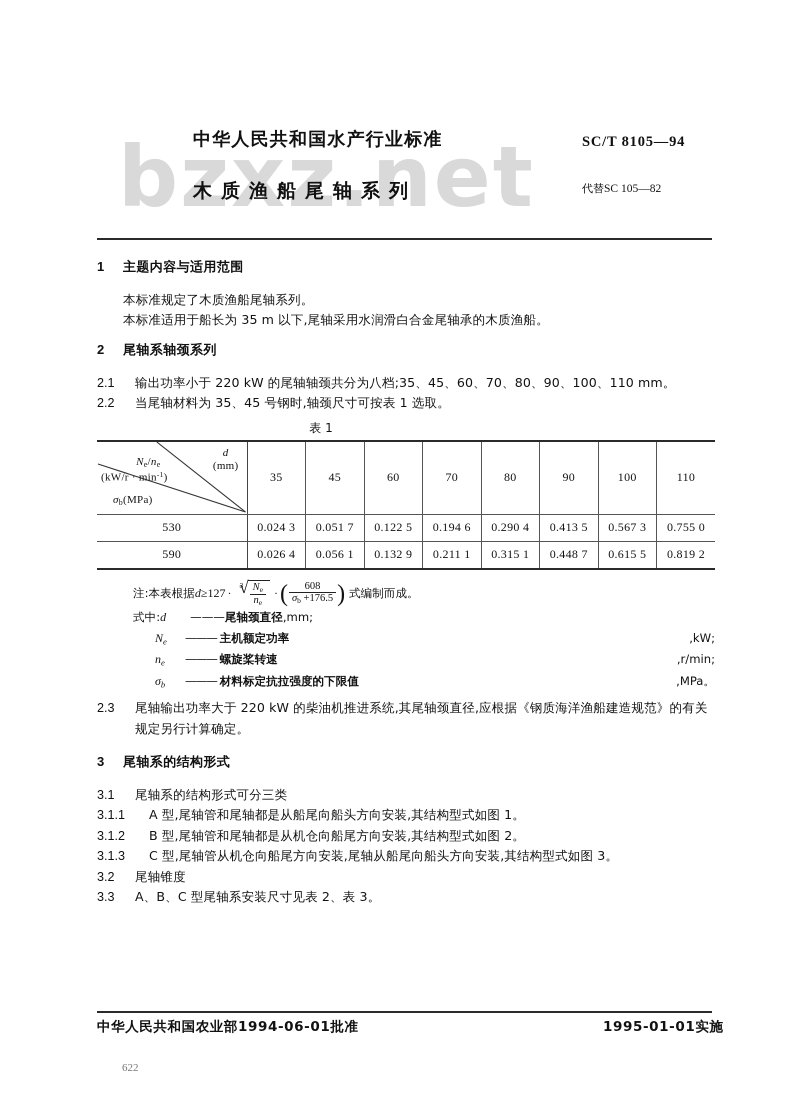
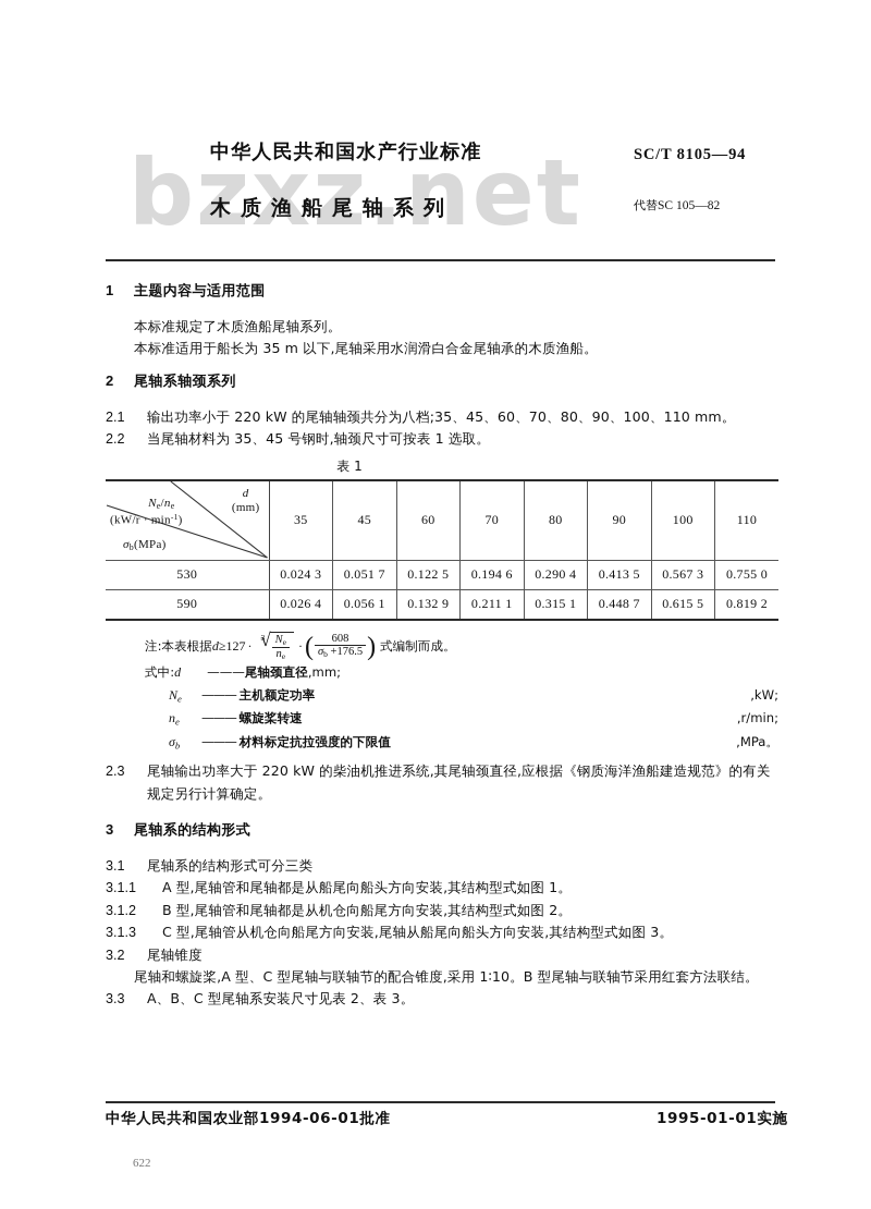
  bzxz.net
  中华人民共和国水产行业标准
  木质渔船尾轴系列
  SC/T 8105—94
  代替SC 105—82
  1 主题内容与适用范围
  本标准规定了木质渔船尾轴系列。
  本标准适用于船长为 35 m 以下,尾轴采用水润滑白合金尾轴承的木质渔船。
  2 尾轴系轴颈系列
  2.1
  输出功率小于 220 kW 的尾轴轴颈共分为八档;35、45、60、70、80、90、100、110 mm。
  2.2
  当尾轴材料为 35、45 号钢时,轴颈尺寸可按表 1 选取。
  表 1
  d (mm) Ne/ne (kW/r · min-1) σb(MPa)	35	45	60	70	80	90	100	110
  530	0.024 3	0.051 7	0.122 5	0.194 6	0.290 4	0.413 5	0.567 3	0.755 0
  590	0.026 4	0.056 1	0.132 9	0.211 1	0.315 1	0.448 7	0.615 5	0.819 2
  注:
  本表根据
  d
  ≥
  127
  ·
  3
  √
  Ne
  ne
  ·
  (
  608
  σb +176.5
  )
  式编制而成。
  式中:
  d
  ———
  尾轴颈直径
  ,mm;
  Ne
  ———
  主机额定功率
  ,kW;
  ne
  ———
  螺旋桨转速
  ,r/min;
  σb
  ———
  材料标定抗拉强度的下限值
  ,MPa。
  2.3
  尾轴输出功率大于 220 kW 的柴油机推进系统,其尾轴颈直径,应根据《钢质海洋渔船建造规范》的有关规定另行计算确定。
  3 尾轴系的结构形式
  3.1
  尾轴系的结构形式可分三类
  3.1.1
  A 型,尾轴管和尾轴都是从船尾向船头方向安装,其结构型式如图 1。
  3.1.2
  B 型,尾轴管和尾轴都是从机仓向船尾方向安装,其结构型式如图 2。
  3.1.3
  C 型,尾轴管从机仓向船尾方向安装,尾轴从船尾向船头方向安装,其结构型式如图 3。
  3.2
  尾轴锥度
+ 尾轴和螺旋桨,A 型、C 型尾轴与联轴节的配合锥度,采用 1∶10。B 型尾轴与联轴节采用红套方法联结。
  3.3
  A、B、C 型尾轴系安装尺寸见表 2、表 3。
  中华人民共和国农业部1994-06-01批准
  1995-01-01实施
  622
